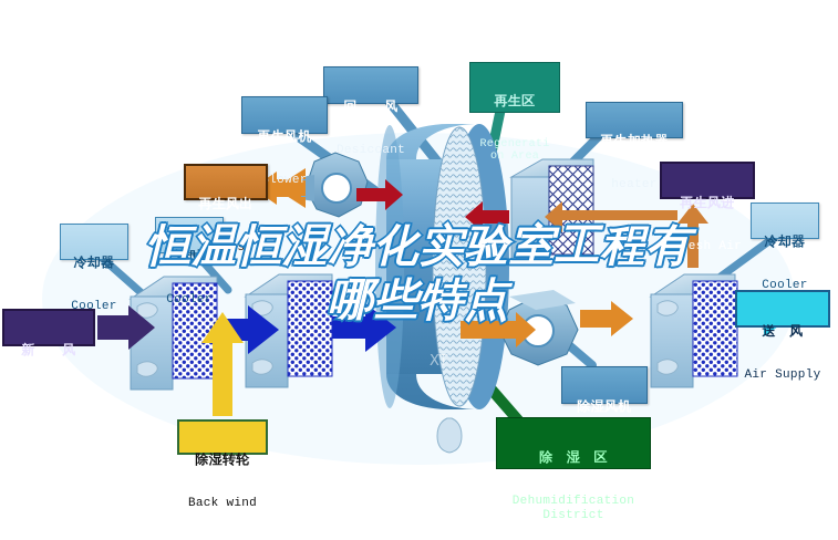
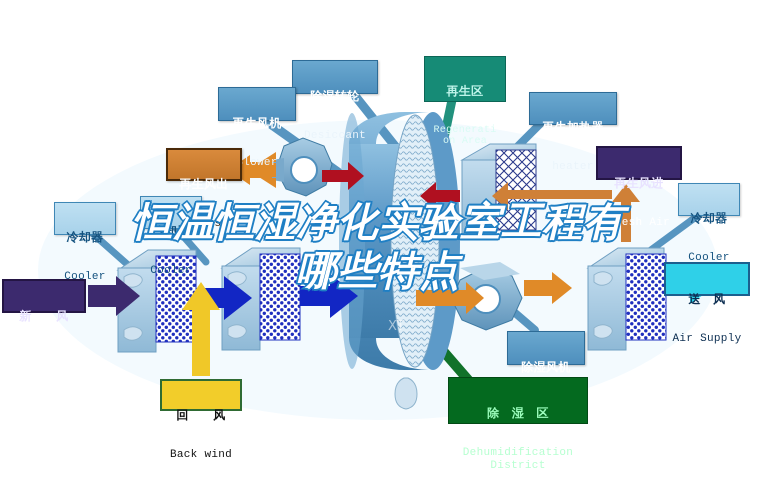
  XT
- 回 风
+ 除湿转轮
  Desiccant
  再生风机
  lower
  再生风出
  再生区
  Regenerati
  on Area
  再生加热器
  再生风进
  Fresh Air
  冷却器
  Cooler
  冷却器
  Cooler
  冷却器
  Cooler
  新 风
  送 风
  Air Supply
  除湿风机
- 除湿转轮
+ 回 风
  Back wind
  除 湿 区
  Dehumidification
  District
  恒温恒湿净化实验室工程有
  哪些特点
